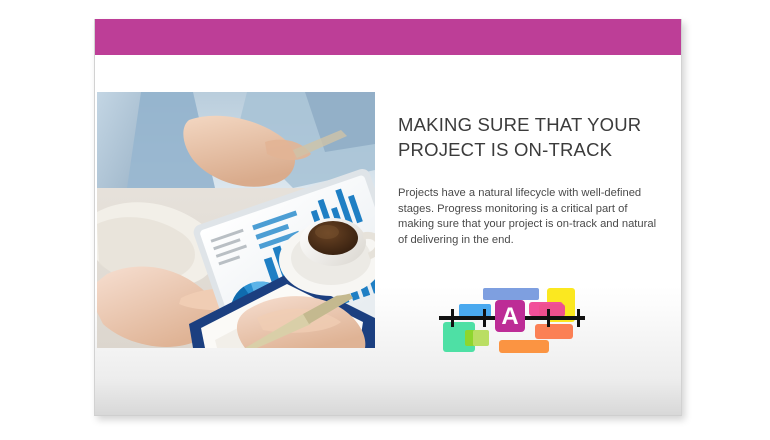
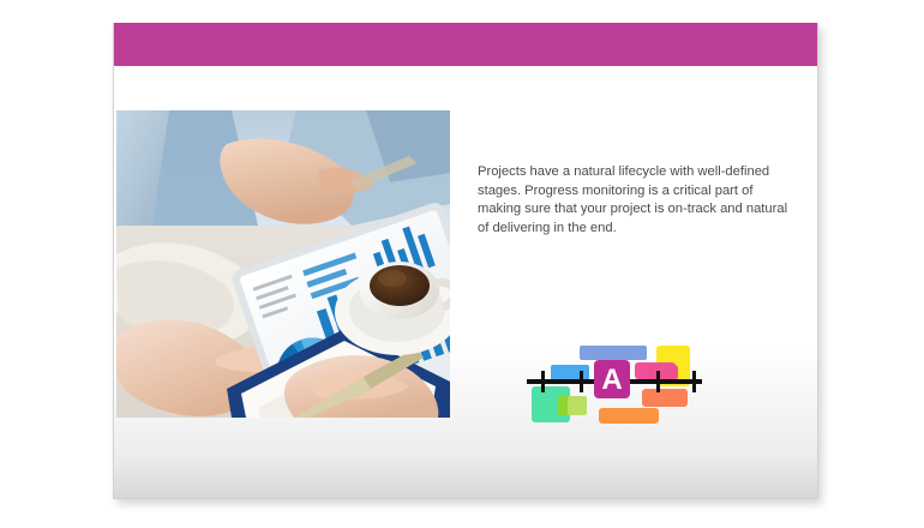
- MAKING SURE THAT YOUR
- PROJECT IS ON-TRACK
  Projects have a natural lifecycle with well-defined stages. Progress monitoring is a critical part of making sure that your project is on-track and natural of delivering in the end.
  A
